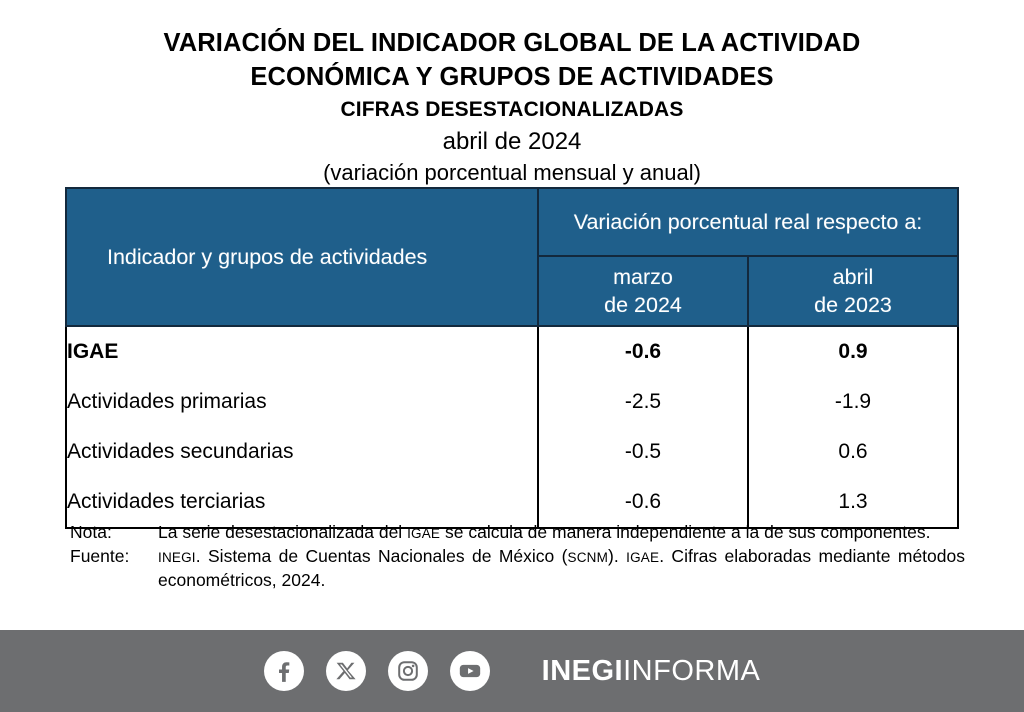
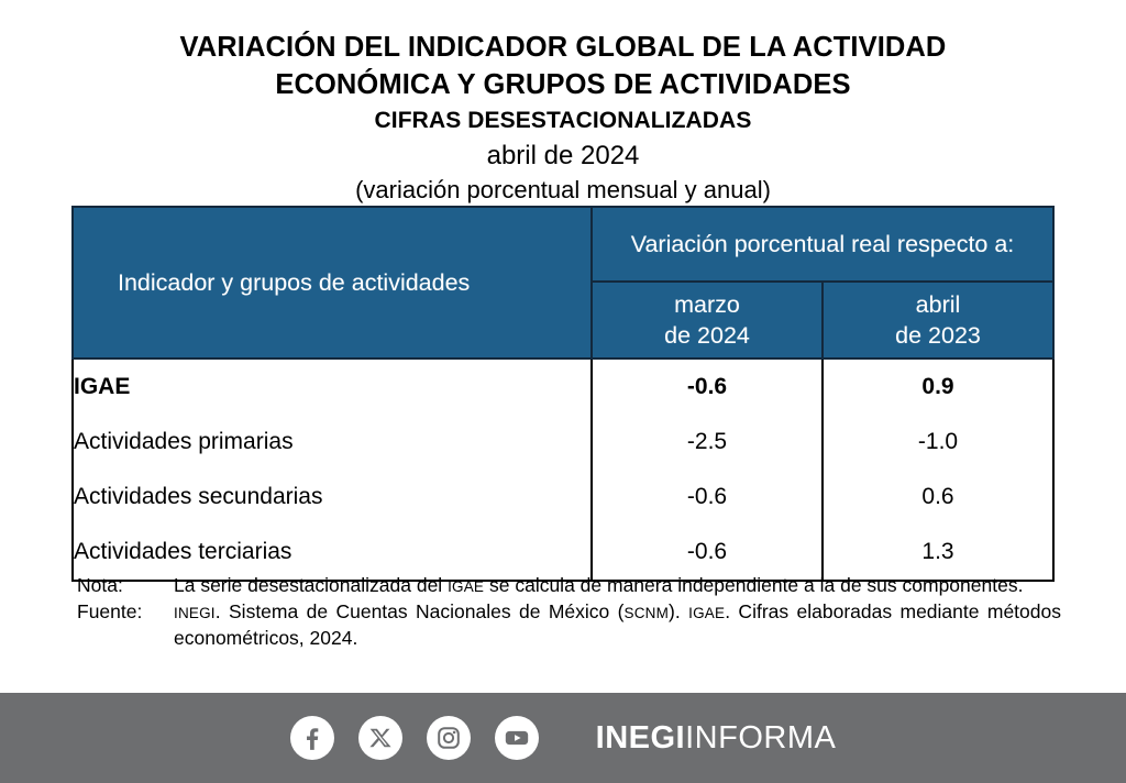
  VARIACIÓN DEL INDICADOR GLOBAL DE LA ACTIVIDAD
  ECONÓMICA Y GRUPOS DE ACTIVIDADES
  CIFRAS DESESTACIONALIZADAS
  abril de 2024
  (variación porcentual mensual y anual)
  Indicador y grupos de actividades	Variación porcentual real respecto a:
  marzo de 2024	abril de 2023
  IGAE	-0.6	0.9
- Actividades primarias	-2.5	-1.9
+ Actividades primarias	-2.5	-1.0
- Actividades secundarias	-0.5	0.6
+ Actividades secundarias	-0.6	0.6
  Actividades terciarias	-0.6	1.3
  Nota:
  La serie desestacionalizada del IGAE se calcula de manera independiente a la de sus componentes.
  Fuente:
  INEGI. Sistema de Cuentas Nacionales de México (SCNM). IGAE. Cifras elaboradas mediante métodos econométricos, 2024.
  INEGIINFORMA
